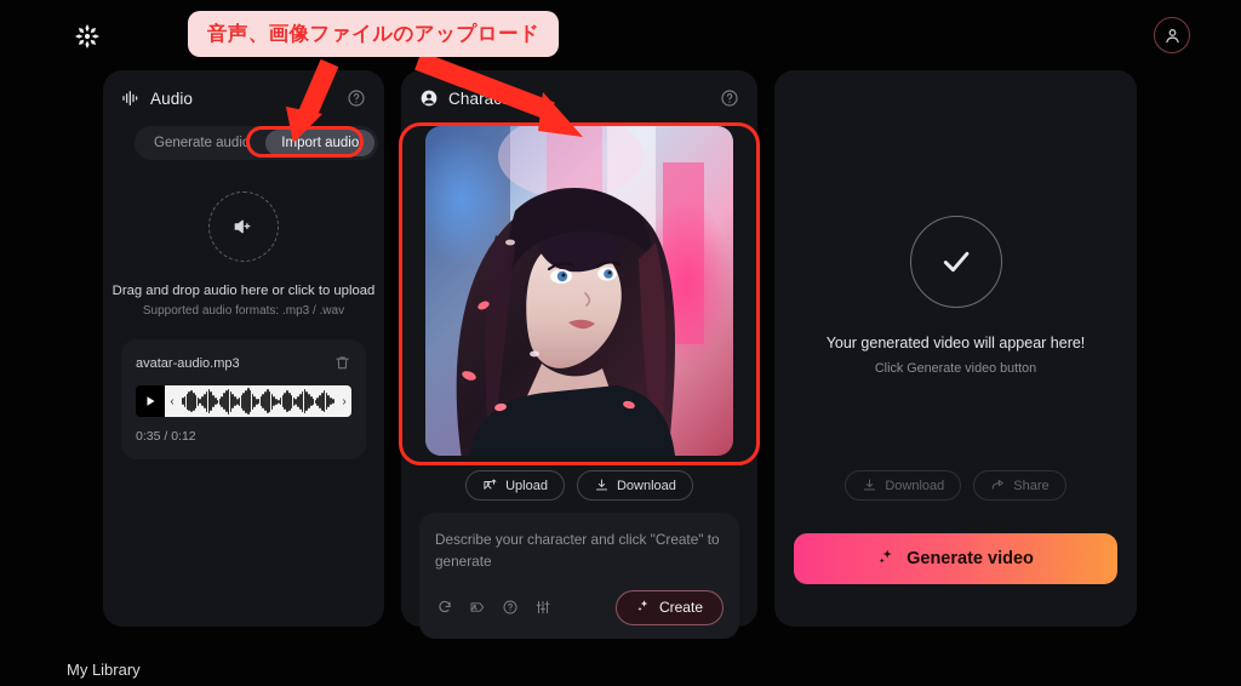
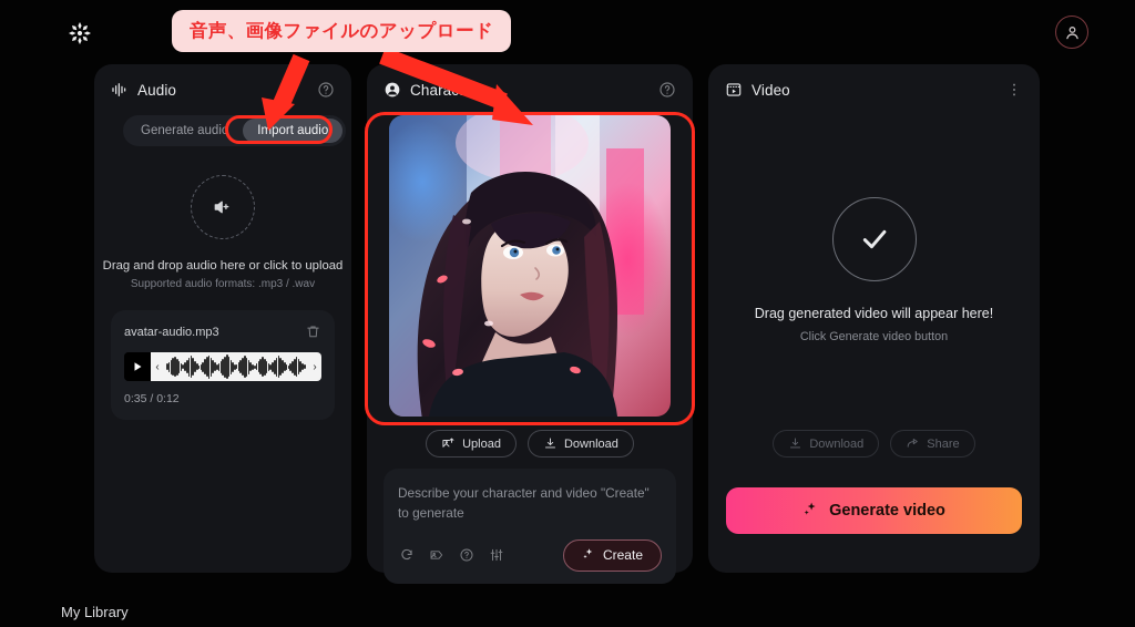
  Audio
  Generate audio
  Import audio
  Drag and drop audio here or click to upload
  Supported audio formats: .mp3 / .wav
  avatar-audio.mp3
  ‹
  ›
  0:35 / 0:12
  Upload
  Download
- Describe your character and click "Create" to generate
+ Describe your character and video "Create" to generate
  Create
+ Video
- Your generated video will appear here!
+ Drag generated video will appear here!
  Click Generate video button
  Download
  Share
  Generate video
  My Library
  音声、画像ファイルのアップロード
